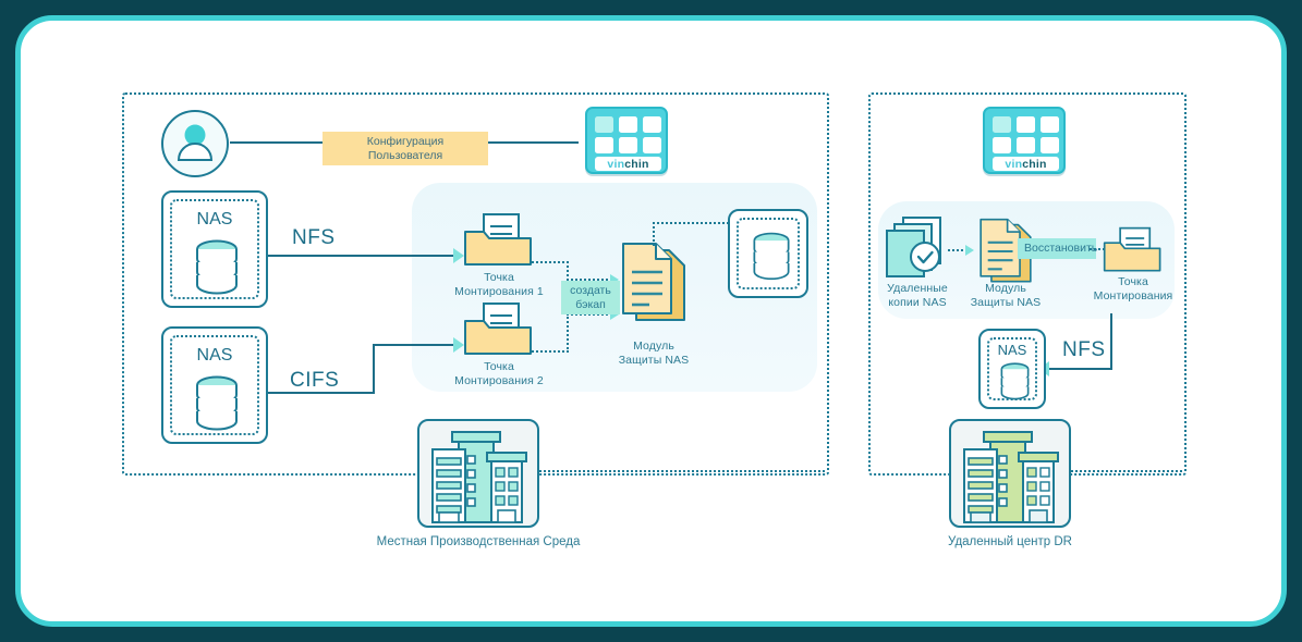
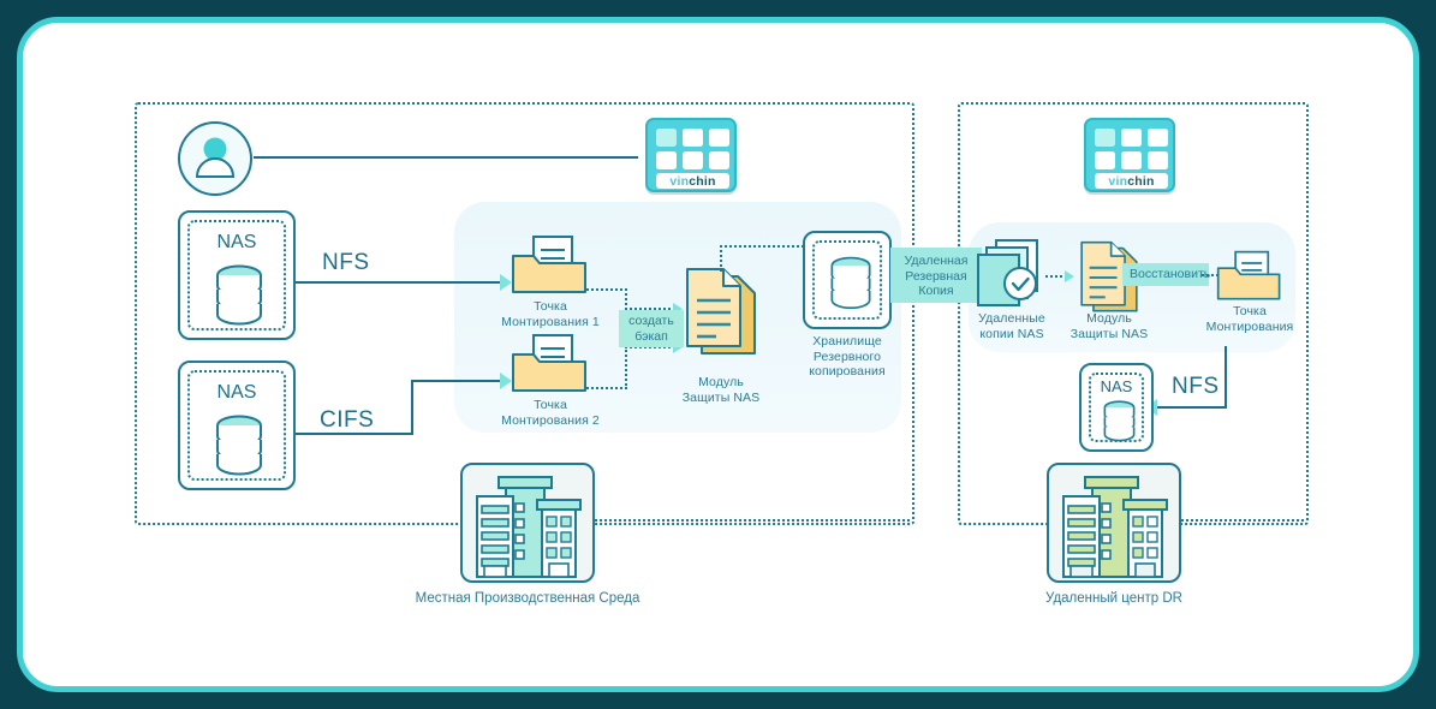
- Конфигурация Пользователя
  vin
  chin
  vin
  chin
  NAS
  NFS
  NAS
  CIFS
  Точка
  Монтирования 1
  Точка
  Монтирования 2
  создать
  бэкап
  Модуль
  Защиты NAS
+ Хранилище
+ Резервного
+ копирования
+ Удаленная
+ Резервная
+ Копия
  Удаленные
  копии NAS
  Модуль
  Защиты NAS
  Восстановить
  Точка
  Монтирования
  NFS
  NAS
  Местная Производственная Среда
  Удаленный центр DR
